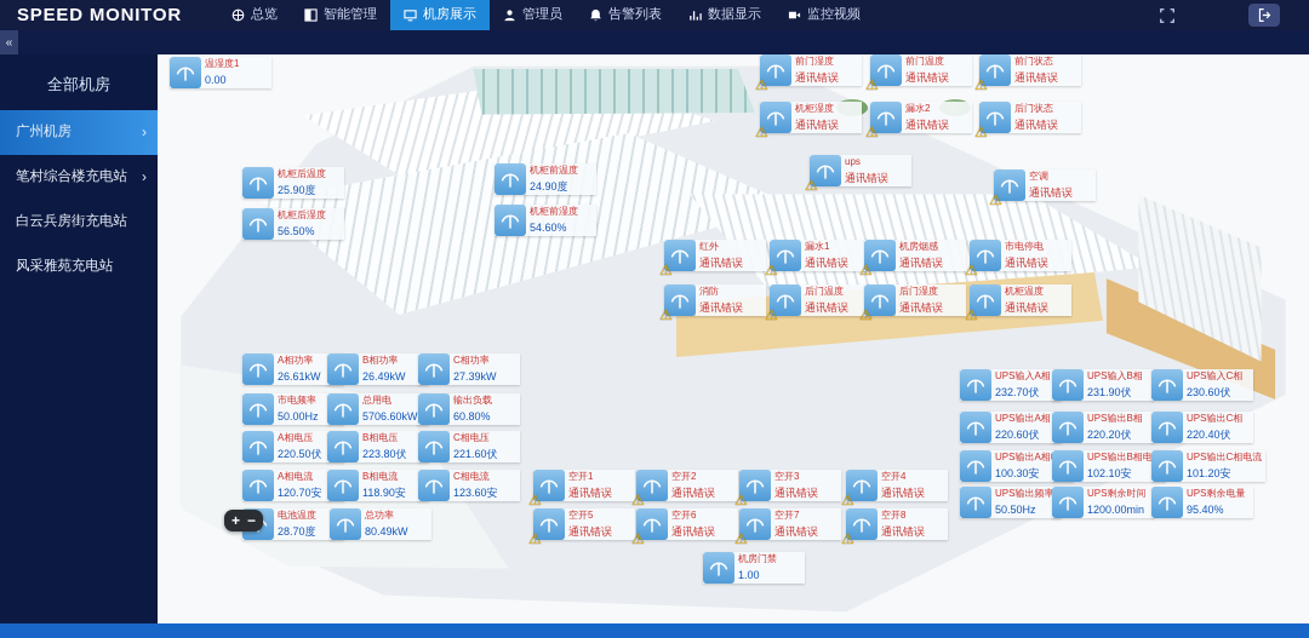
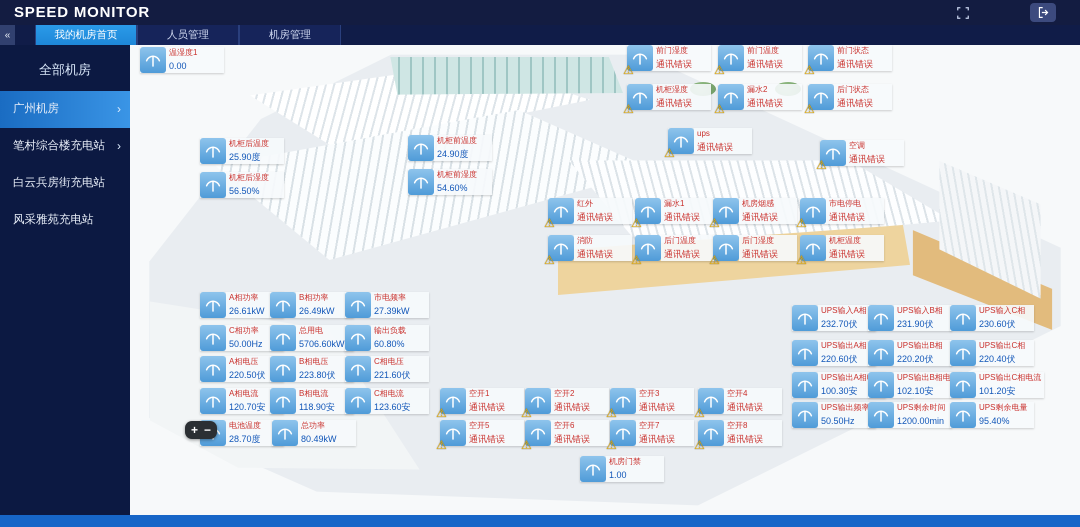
  温湿度1
  0.00
  机柜后温度
  25.90度
  机柜后湿度
  56.50%
  机柜前温度
  24.90度
  机柜前湿度
  54.60%
  ⚠
  前门湿度
  通讯错误
  ⚠
  前门温度
  通讯错误
  ⚠
  前门状态
  通讯错误
  ⚠
  机柜湿度
  通讯错误
  ⚠
  漏水2
  通讯错误
  ⚠
  后门状态
  通讯错误
  ⚠
  ups
  通讯错误
  ⚠
  空调
  通讯错误
  ⚠
  红外
  通讯错误
  ⚠
  漏水1
  通讯错误
  ⚠
  机房烟感
  通讯错误
  ⚠
  市电停电
  通讯错误
  ⚠
  消防
  通讯错误
  ⚠
  后门温度
  通讯错误
  ⚠
  后门湿度
  通讯错误
  ⚠
  机柜温度
  通讯错误
  A相功率
  26.61kW
  B相功率
  26.49kW
- C相功率
+ 市电频率
  27.39kW
- 市电频率
+ C相功率
  50.00Hz
  总用电
  5706.60kW
  输出负载
  60.80%
  A相电压
  220.50伏
  B相电压
  223.80伏
  C相电压
  221.60伏
  A相电流
  120.70安
  B相电流
  118.90安
  C相电流
  123.60安
  电池温度
  28.70度
  总功率
  80.49kW
  ⚠
  空开1
  通讯错误
  ⚠
  空开2
  通讯错误
  ⚠
  空开3
  通讯错误
  ⚠
  空开4
  通讯错误
  ⚠
  空开5
  通讯错误
  ⚠
  空开6
  通讯错误
  ⚠
  空开7
  通讯错误
  ⚠
  空开8
  通讯错误
  UPS输入A相
  232.70伏
  UPS输入B相
  231.90伏
  UPS输入C相
  230.60伏
  UPS输出A相
  220.60伏
  UPS输出B相
  220.20伏
  UPS输出C相
  220.40伏
  UPS输出A相
  100.30安
  UPS输出B相电
  102.10安
  UPS输出C相电流
  101.20安
  UPS输出频率
  50.50Hz
  UPS剩余时间
  1200.00min
  UPS剩余电量
  95.40%
  机房门禁
  1.00
  +
  −
  SPEED MONITOR
- 总览
- 智能管理
- 机房展示
- 管理员
- 告警列表
- 数据显示
- 监控视频
  «
+ 我的机房首页
+ 人员管理
+ 机房管理
  全部机房
  广州机房
  ›
  笔村综合楼充电站
  ›
  白云兵房街充电站
  风采雅苑充电站
